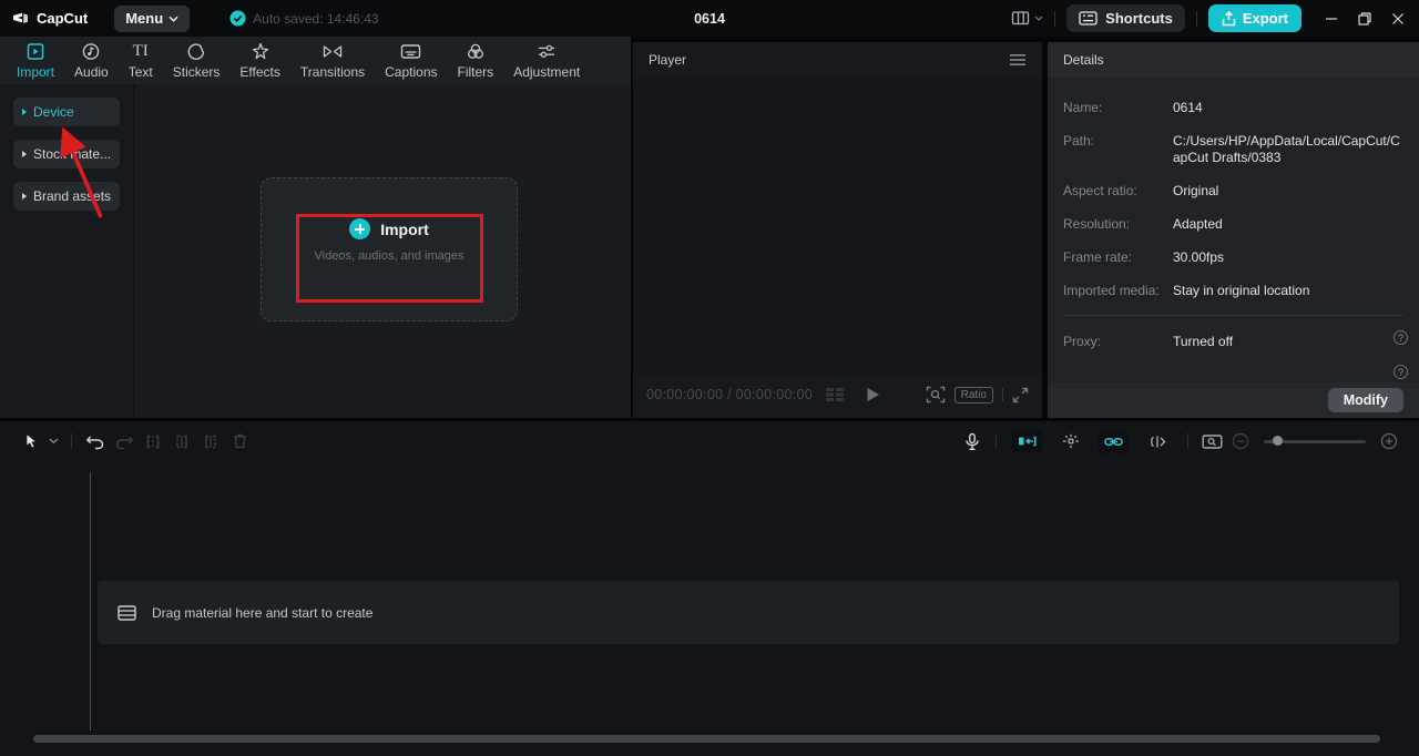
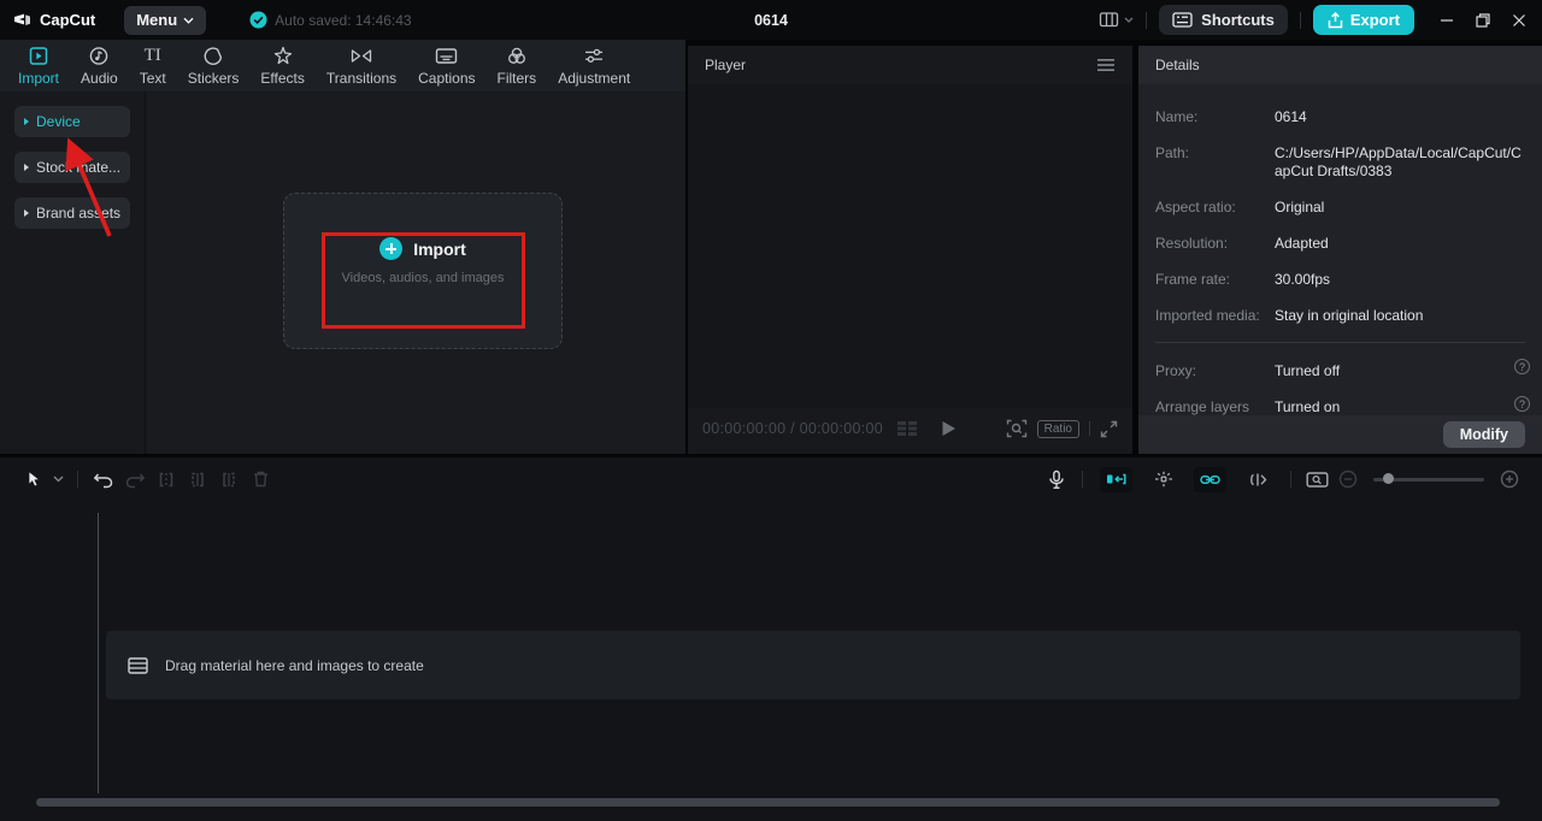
  CapCut
  Menu
  Auto saved: 14:46:43
  0614
  Shortcuts
  Export
  Import
  Audio
  TI
  Text
  Stickers
  Effects
  Transitions
  Captions
  Filters
  Adjustment
  Device
  Stockate...
  Brand asets
  Import
  Videos, audios, and images
  Player
  00:00:00:00 / 00:00:00:00
  Ratio
  Details
  Name:
  0614
  Path:
  C:/Users/HP/AppData/Local/CapCut/CapCut Drafts/0383
  Aspect ratio:
  Original
  Resolution:
  Adapted
  Frame rate:
  30.00fps
  Imported media:
  Stay in original location
  Proxy:
  Turned off
  ?
+ Arrange layers
+ Turned on
  ?
  Modify
- Drag material here and start to create
+ Drag material here and images to create
